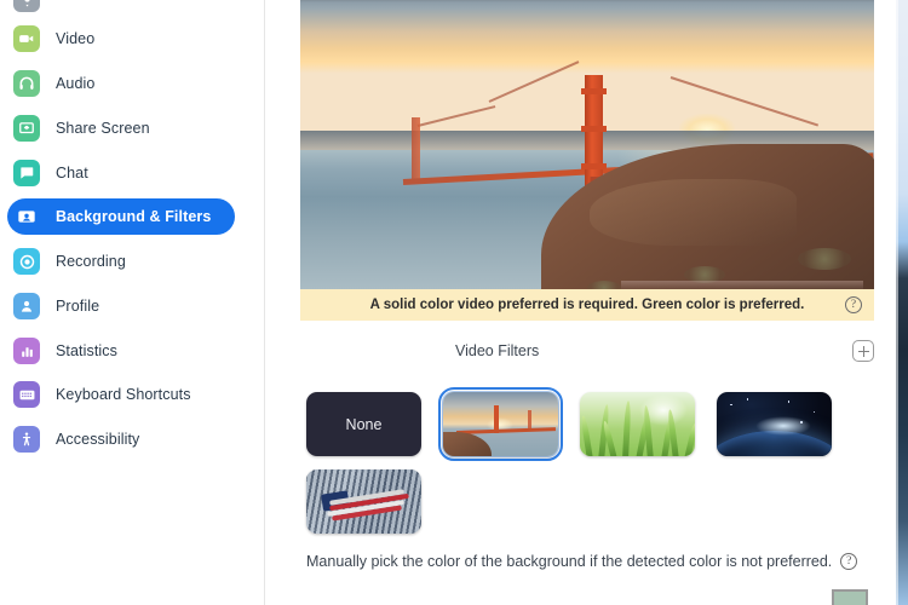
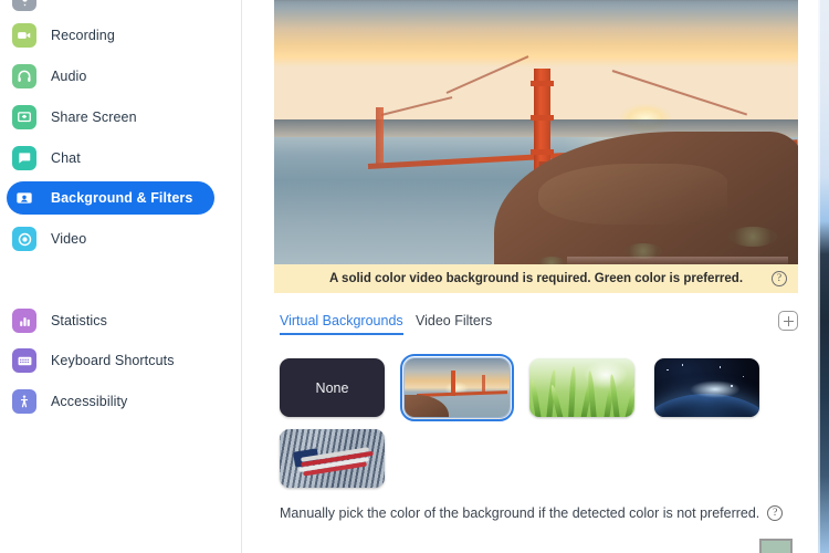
- Video
+ Recording
  Audio
  Share Screen
  Chat
  Background & Filters
- Recording
+ Video
- Profile
  Statistics
  Keyboard Shortcuts
  Accessibility
- A solid color video preferred is required. Green color is preferred.
+ A solid color video background is required. Green color is preferred.
  ?
+ Virtual Backgrounds
  Video Filters
  None
  Manually pick the color of the background if the detected color is not preferred.
  ?
